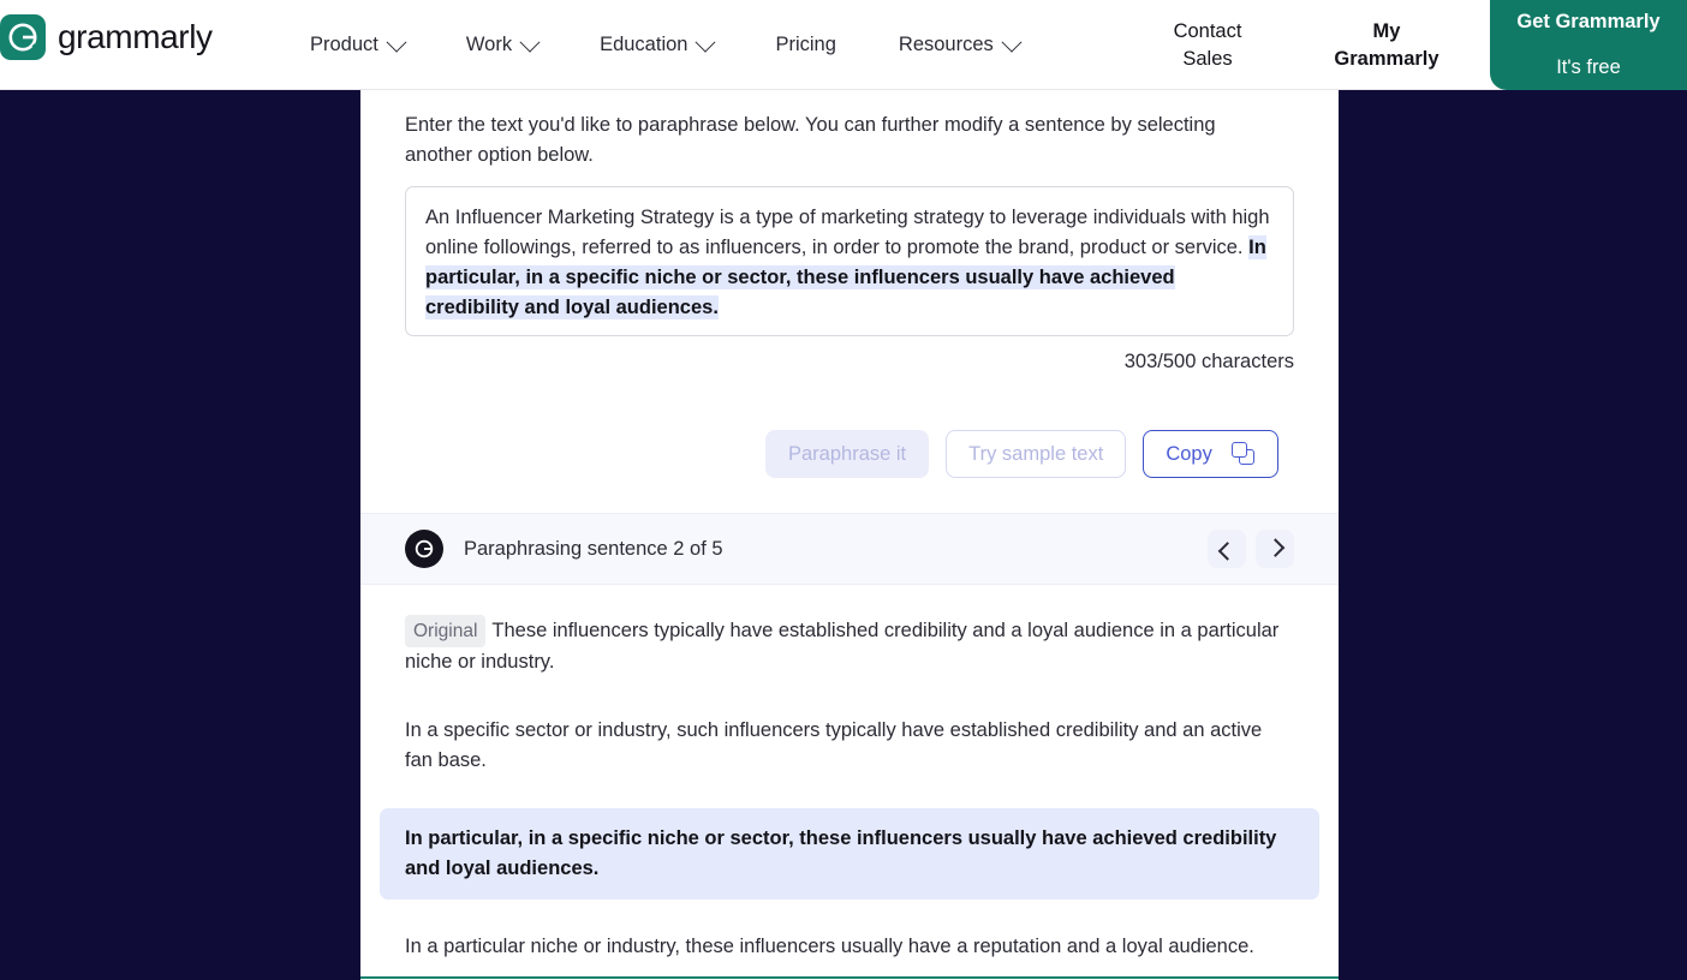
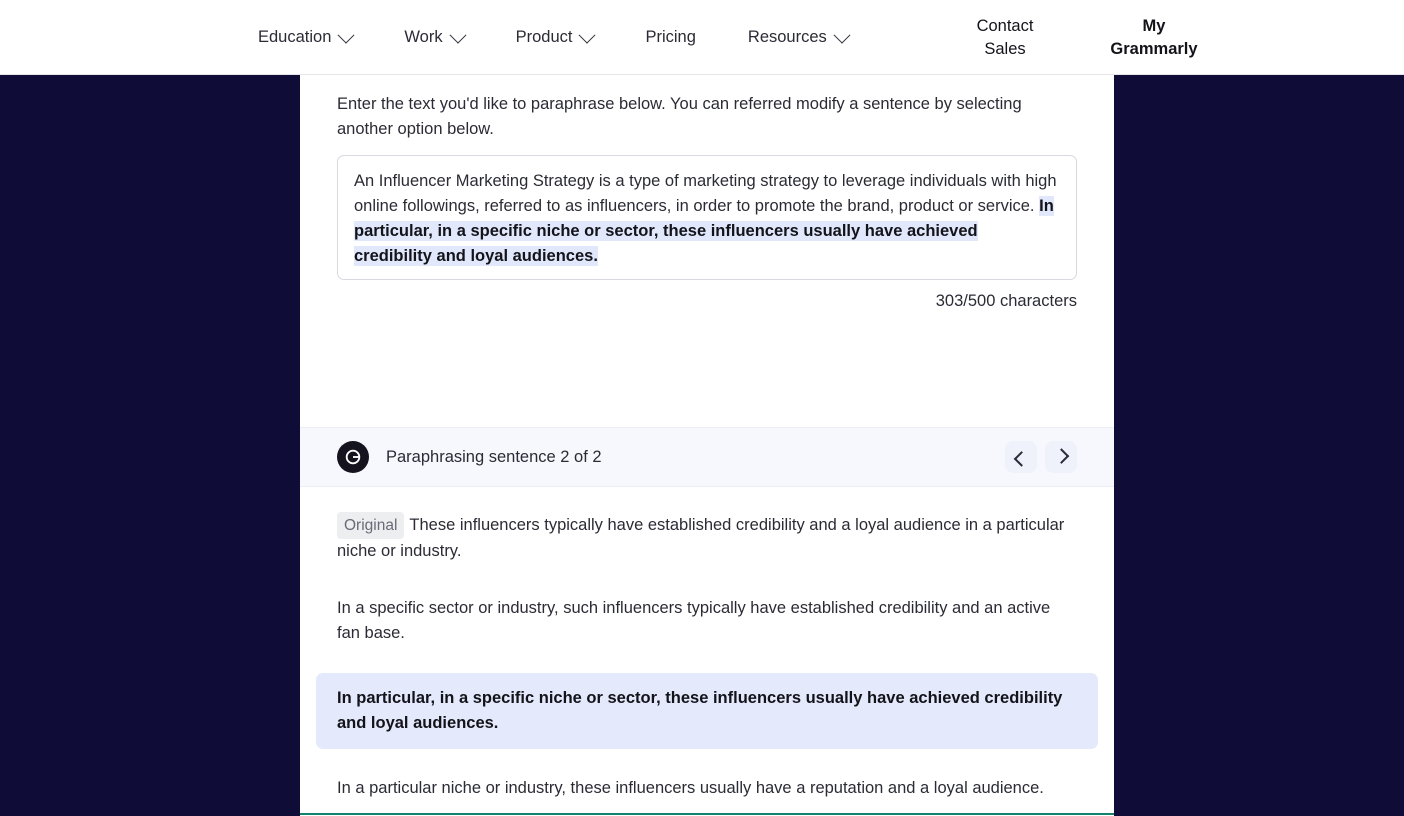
- grammarly
- Product
+ Education
  Work
- Education
+ Product
  Pricing
  Resources
  Contact Sales
  My Grammarly
- Get Grammarly
- It's free
- Enter the text you'd like to paraphrase below. You can further modify a sentence by selecting another option below.
+ Enter the text you'd like to paraphrase below. You can referred modify a sentence by selecting another option below.
  An Influencer Marketing Strategy is a type of marketing strategy to leverage individuals with high online followings, referred to as influencers, in order to promote the brand, product or service. In particular, in a specific niche or sector, these influencers usually have achieved credibility and loyal audiences.
  303/500 characters
- Paraphrase it
- Try sample text
- Copy
- Paraphrasing sentence 2 of 5
+ Paraphrasing sentence 2 of 2
  Original These influencers typically have established credibility and a loyal audience in a particular niche or industry.
  In a specific sector or industry, such influencers typically have established credibility and an active fan base.
  In particular, in a specific niche or sector, these influencers usually have achieved credibility and loyal audiences.
  In a particular niche or industry, these influencers usually have a reputation and a loyal audience.
